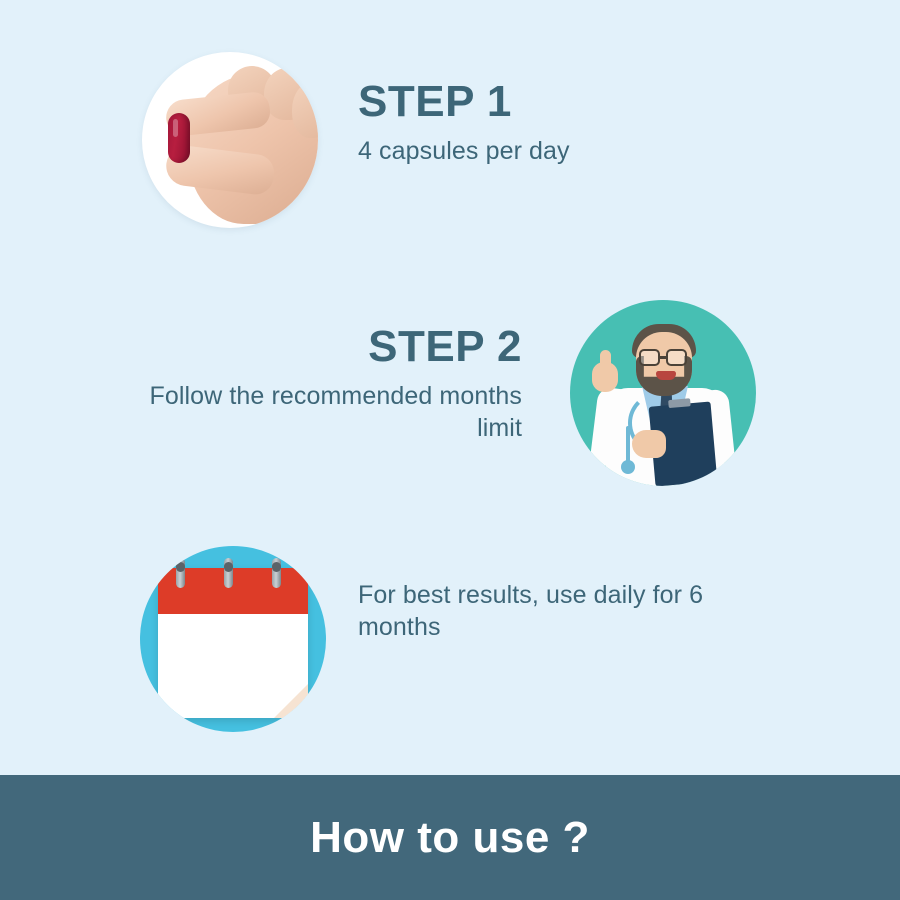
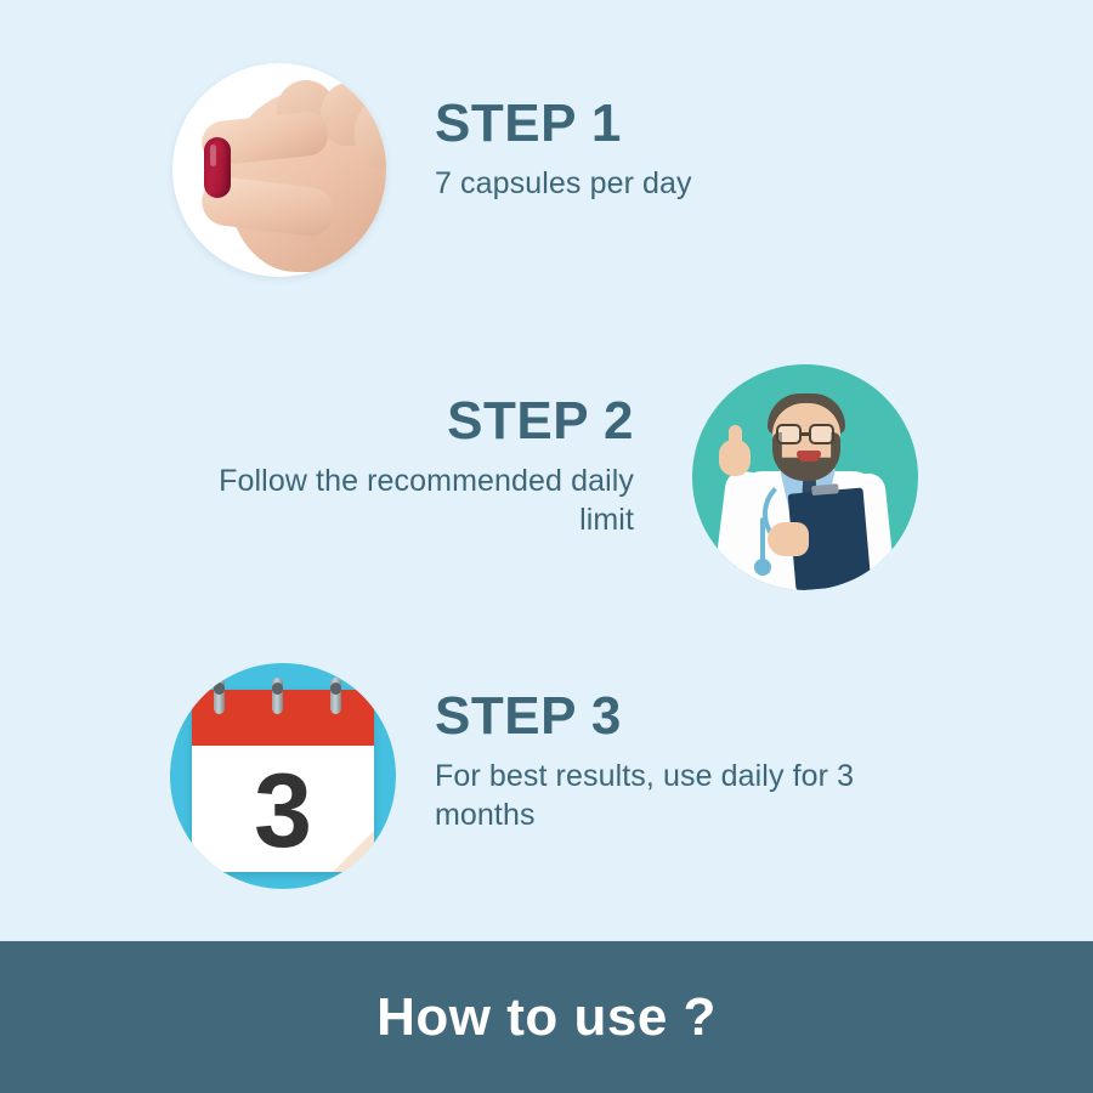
  STEP 1
- 4 capsules per day
+ 7 capsules per day
  STEP 2
- Follow the recommended months limit
+ Follow the recommended daily limit
+ 3
+ STEP 3
- For best results, use daily for 6 months
+ For best results, use daily for 3 months
  How to use ?
